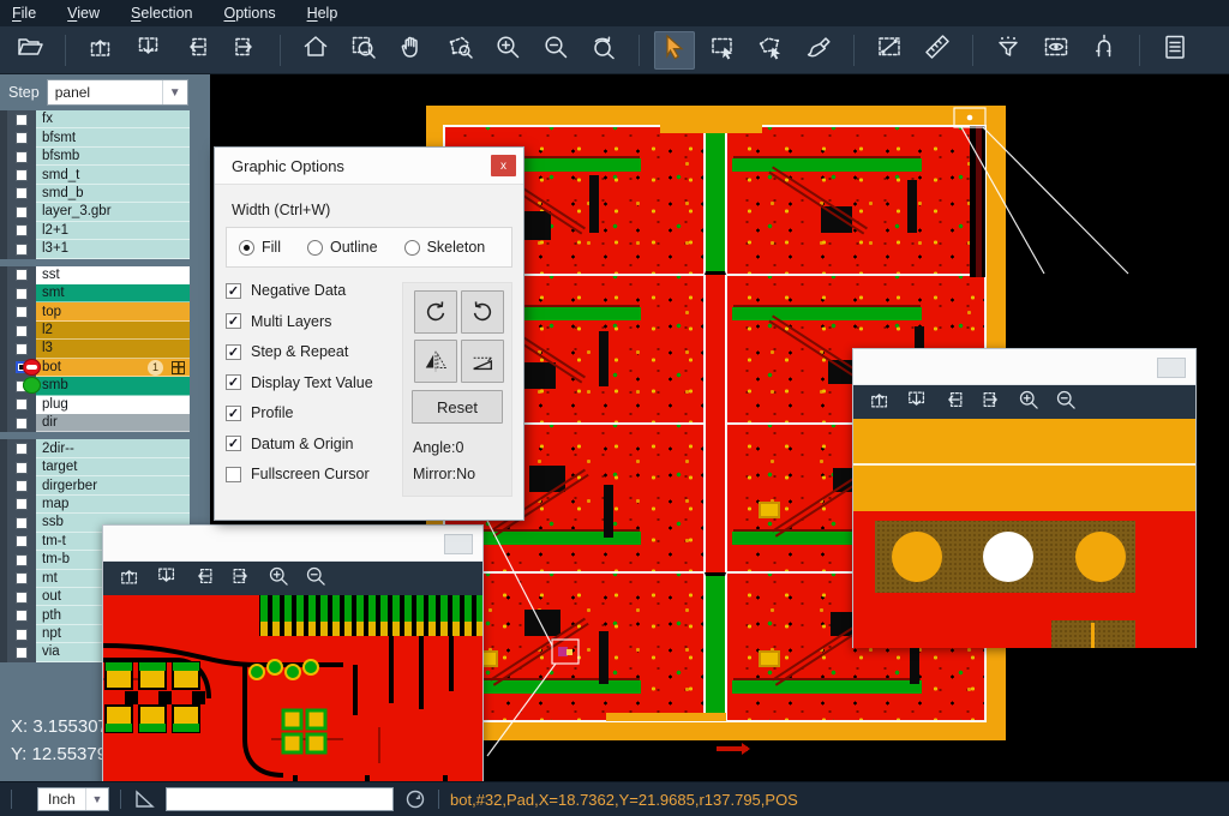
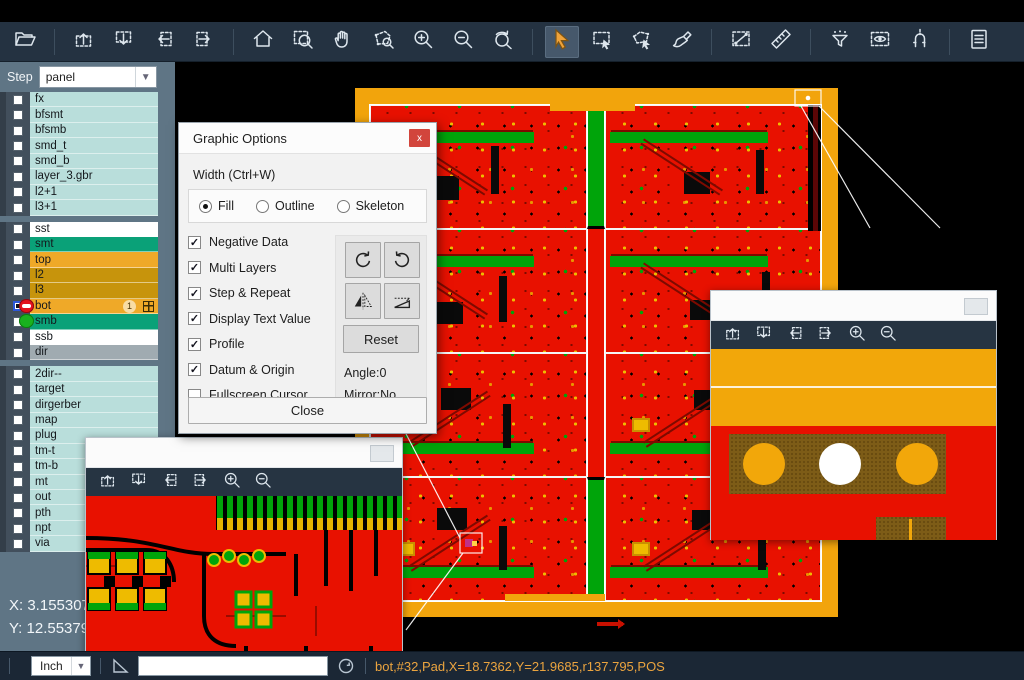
- File
- View
- Selection
- Options
- Help
  Step
  panel
  ▼
  fx
  bfsmt
  bfsmb
  smd_t
  smd_b
  layer_3.gbr
  l2+1
  l3+1
  sst
  smt
  top
  l2
  l3
  bot
  1
  smb
- plug
+ ssb
  dir
  2dir--
  target
  dirgerber
  map
- ssb
+ plug
  tm-t
  tm-b
  mt
  out
  pth
  npt
  via
  X: 3.15530
  Y: 12.5537
  Graphic Options
  x
  Width (Ctrl+W)
  Fill
  Outline
  Skeleton
  ✓
  Negative Data
  ✓
  Multi Layers
  ✓
  Step & Repeat
  ✓
  Display Text Value
  ✓
  Profile
  ✓
  Datum & Origin
  Fullscreen Cursor
  Reset
  Angle:0
  Mirror:No
+ Close
  Inch
  ▼
  bot,#32,Pad,X=18.7362,Y=21.9685,r137.795,POS
